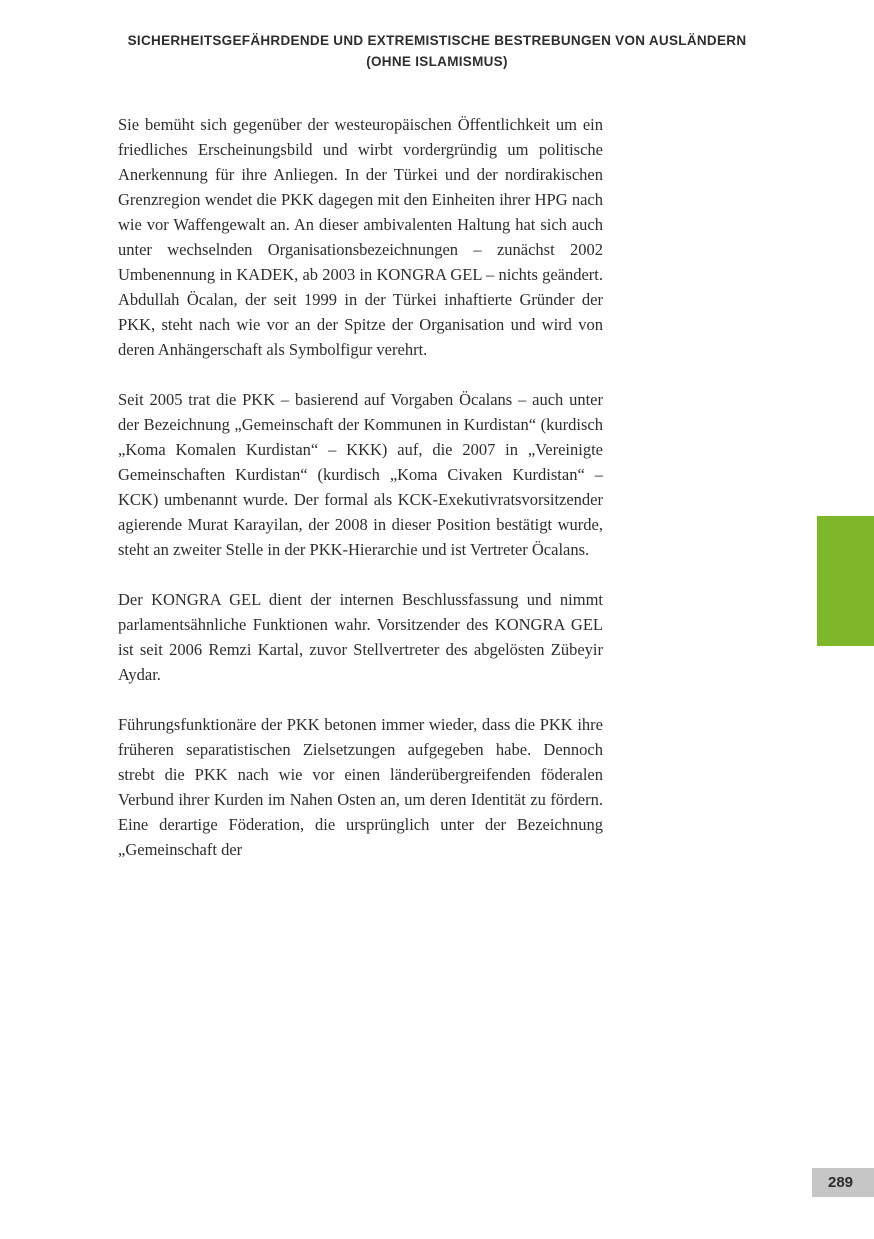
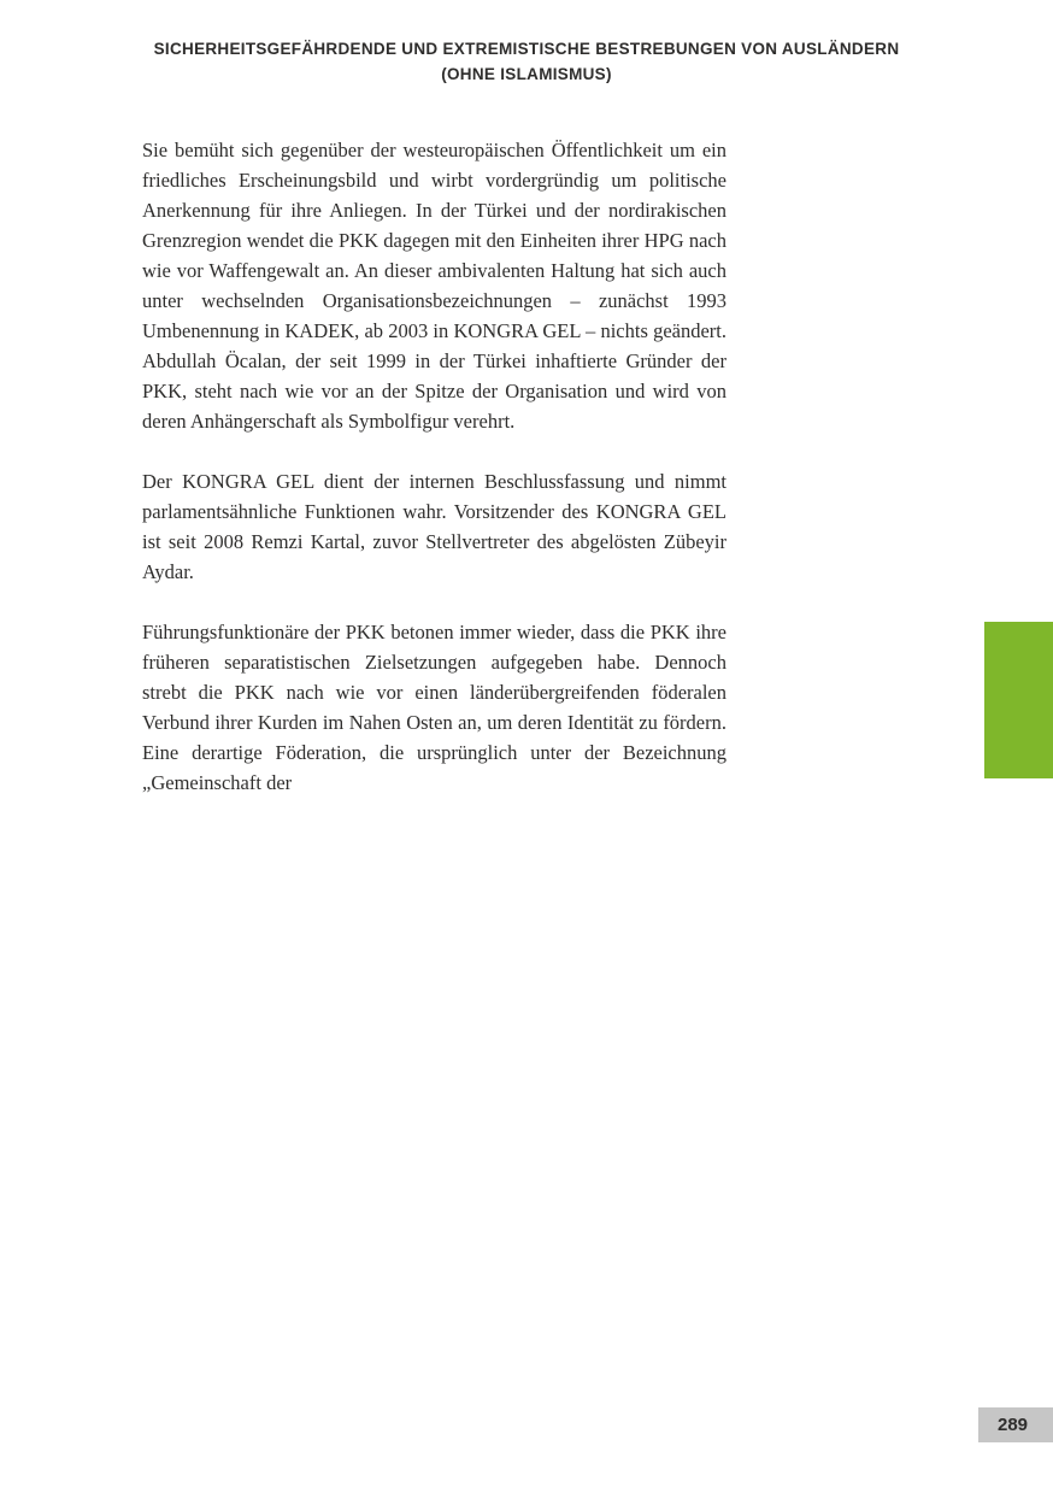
  SICHERHEITSGEFÄHRDENDE UND EXTREMISTISCHE BESTREBUNGEN VON AUSLÄNDERN
  (OHNE ISLAMISMUS)
- Sie bemüht sich gegenüber der westeuropäischen Öffentlichkeit um ein friedliches Erscheinungsbild und wirbt vordergründig um politische Anerkennung für ihre Anliegen. In der Türkei und der nordirakischen Grenzregion wendet die PKK dagegen mit den Einheiten ihrer HPG nach wie vor Waffengewalt an. An dieser ambivalenten Haltung hat sich auch unter wechselnden Organisationsbezeichnungen – zunächst 2002 Umbenennung in KADEK, ab 2003 in KONGRA GEL – nichts geändert. Abdullah Öcalan, der seit 1999 in der Türkei inhaftierte Gründer der PKK, steht nach wie vor an der Spitze der Organisation und wird von deren Anhängerschaft als Symbolfigur verehrt.
+ Sie bemüht sich gegenüber der westeuropäischen Öffentlichkeit um ein friedliches Erscheinungsbild und wirbt vordergründig um politische Anerkennung für ihre Anliegen. In der Türkei und der nordirakischen Grenzregion wendet die PKK dagegen mit den Einheiten ihrer HPG nach wie vor Waffengewalt an. An dieser ambivalenten Haltung hat sich auch unter wechselnden Organisationsbezeichnungen – zunächst 1993 Umbenennung in KADEK, ab 2003 in KONGRA GEL – nichts geändert. Abdullah Öcalan, der seit 1999 in der Türkei inhaftierte Gründer der PKK, steht nach wie vor an der Spitze der Organisation und wird von deren Anhängerschaft als Symbolfigur verehrt.
- Seit 2005 trat die PKK – basierend auf Vorgaben Öcalans – auch unter der Bezeichnung „Gemeinschaft der Kommunen in Kurdistan“ (kurdisch „Koma Komalen Kurdistan“ – KKK) auf, die 2007 in „Vereinigte Gemeinschaften Kurdistan“ (kurdisch „Koma Civaken Kurdistan“ – KCK) umbenannt wurde. Der formal als KCK-Exekutivratsvorsitzender agierende Murat Karayilan, der 2008 in dieser Position bestätigt wurde, steht an zweiter Stelle in der PKK-Hierarchie und ist Vertreter Öcalans.
- Der KONGRA GEL dient der internen Beschlussfassung und nimmt parlamentsähnliche Funktionen wahr. Vorsitzender des KONGRA GEL ist seit 2006 Remzi Kartal, zuvor Stellvertreter des abgelösten Zübeyir Aydar.
+ Der KONGRA GEL dient der internen Beschlussfassung und nimmt parlamentsähnliche Funktionen wahr. Vorsitzender des KONGRA GEL ist seit 2008 Remzi Kartal, zuvor Stellvertreter des abgelösten Zübeyir Aydar.
  Führungsfunktionäre der PKK betonen immer wieder, dass die PKK ihre früheren separatistischen Zielsetzungen aufgegeben habe. Dennoch strebt die PKK nach wie vor einen länderübergreifenden föderalen Verbund ihrer Kurden im Nahen Osten an, um deren Identität zu fördern. Eine derartige Föderation, die ursprünglich unter der Bezeichnung „Gemeinschaft der
  289
